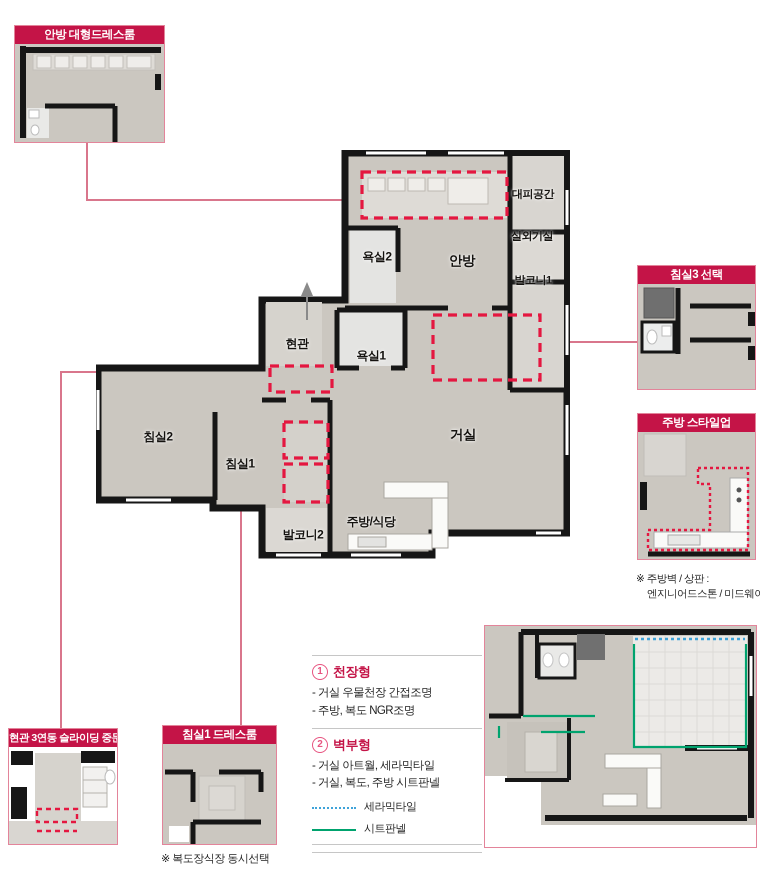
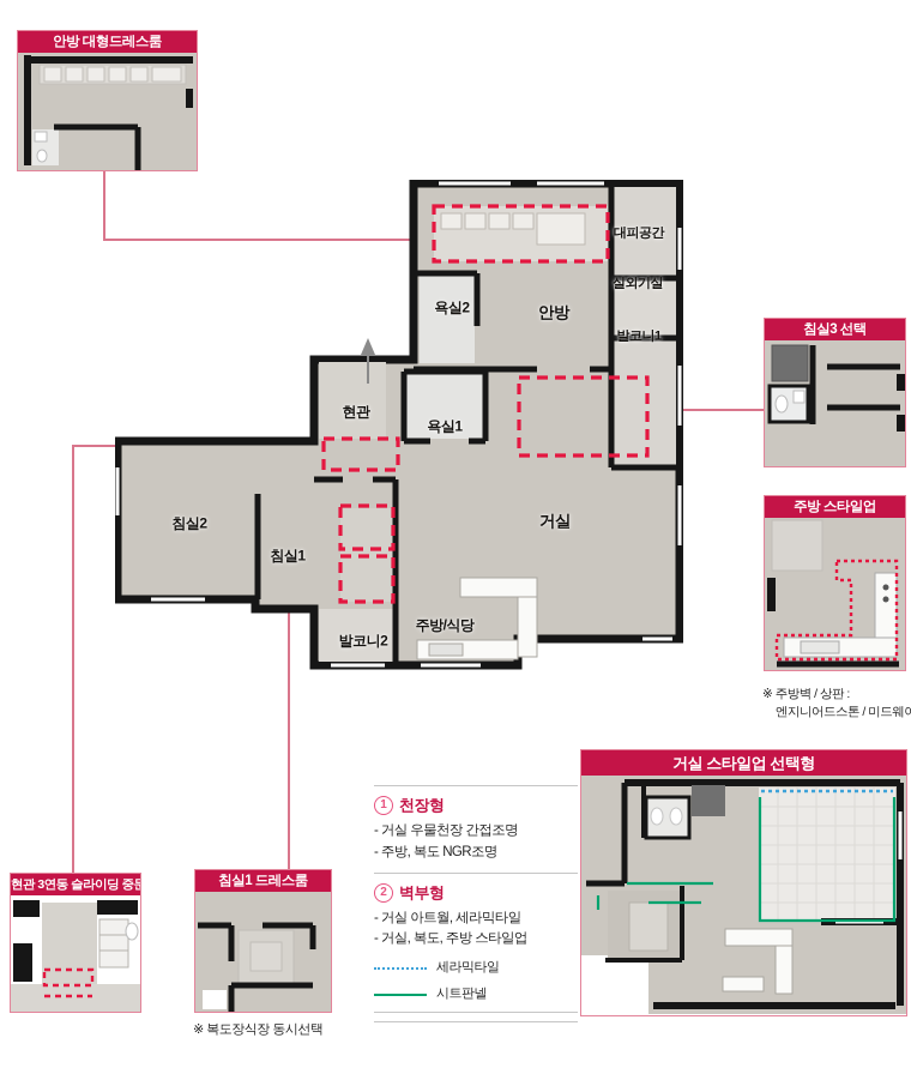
  대피공간
  실외기실
  욕실2
  안방
  발코니1
  현관
  욕실1
  침실2
  침실1
  거실
  주방/식당
  발코니2
  안방 대형드레스룸
  침실3 선택
  주방 스타일업
  ※ 주방벽 / 상판 :
  엔지니어드스톤 / 미드웨이
+ 거실 스타일업 선택형
  1
  천장형
  - 거실 우물천장 간접조명
  - 주방, 복도 NGR조명
  2
  벽부형
  - 거실 아트월, 세라믹타일
- - 거실, 복도, 주방 시트판넬
+ - 거실, 복도, 주방 스타일업
  세라믹타일
  시트판넬
  현관 3연동 슬라이딩 중문
  침실1 드레스룸
  ※ 복도장식장 동시선택
